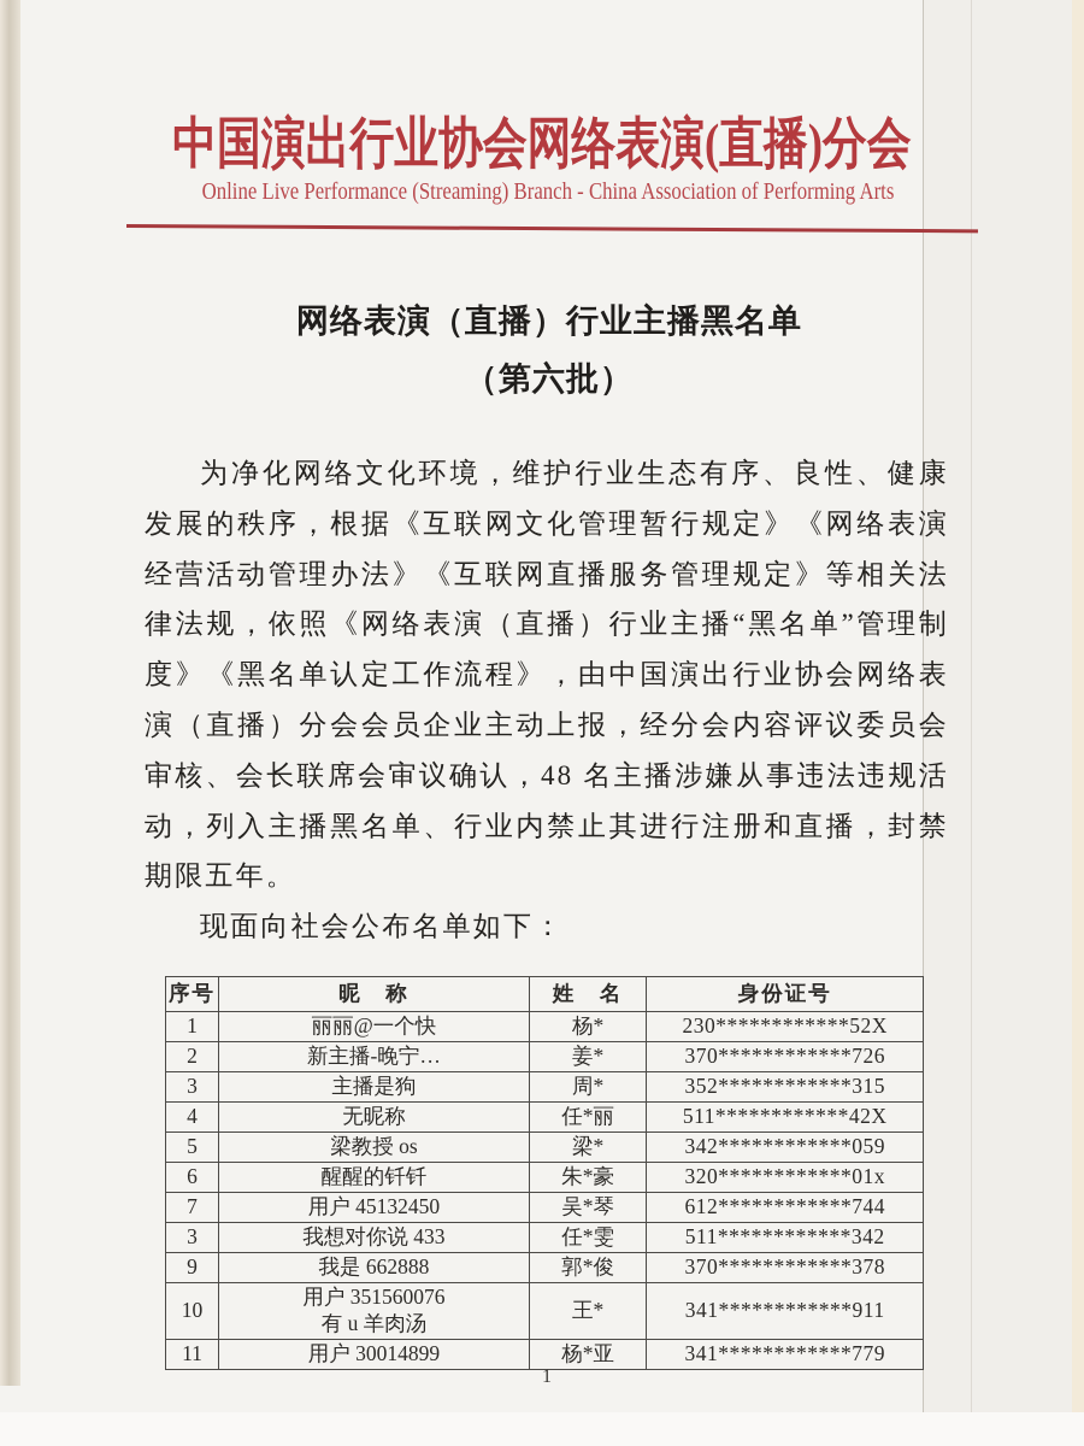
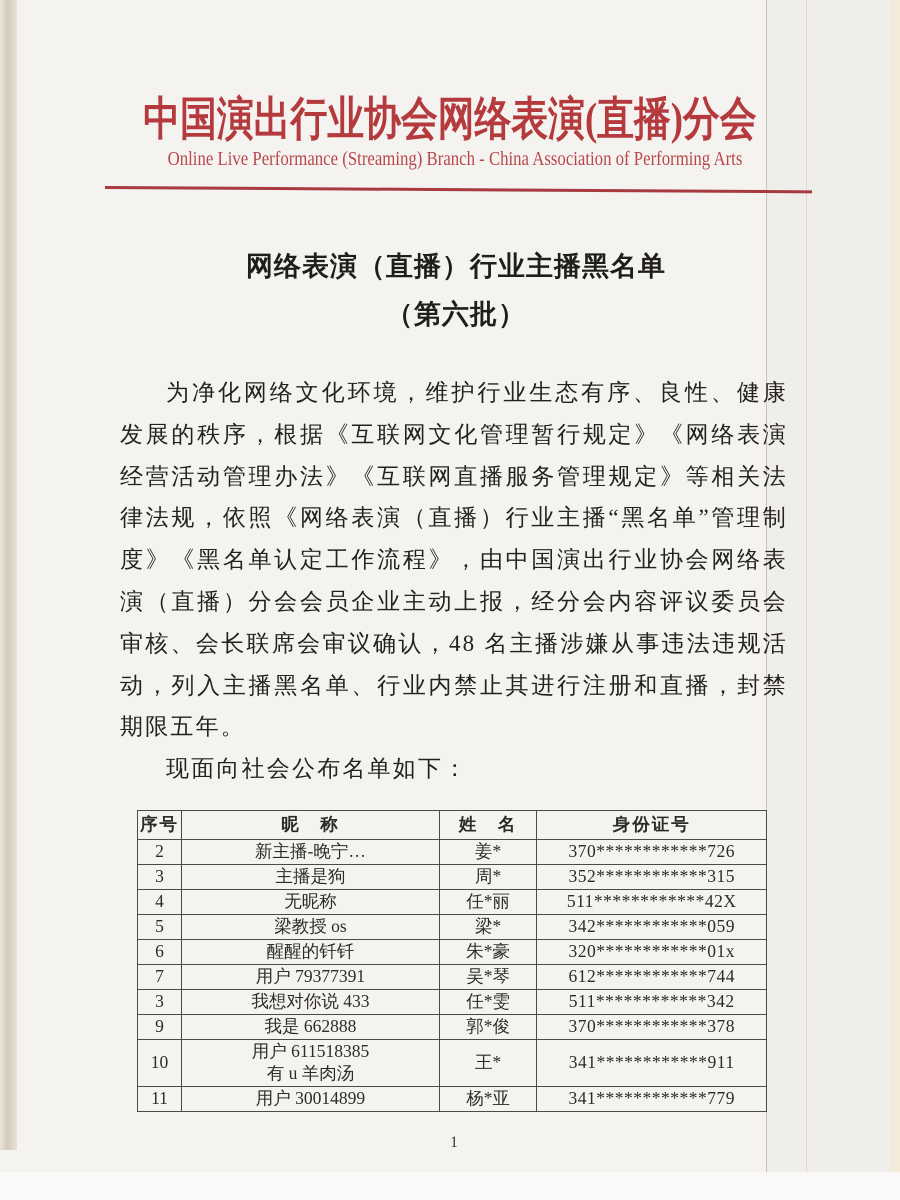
  中国演出行业协会网络表演(直播)分会
  Online Live Performance (Streaming) Branch - China Association of Performing Arts
  网络表演（直播）行业主播黑名单
  （第六批）
  为净化网络文化环境，维护行业生态有序、良性、健康发展的秩序，根据《互联网文化管理暂行规定》《网络表演经营活动管理办法》《互联网直播服务管理规定》等相关法律法规，依照《网络表演（直播）行业主播“黑名单”管理制度》《黑名单认定工作流程》，由中国演出行业协会网络表演（直播）分会会员企业主动上报，经分会内容评议委员会审核、会长联席会审议确认，48 名主播涉嫌从事违法违规活动，列入主播黑名单、行业内禁止其进行注册和直播，封禁期限五年。
  现面向社会公布名单如下：
  序号	昵 称	姓 名	身份证号
- 1	丽丽@一个快	杨*	230************52X
  2	新主播-晚宁…	姜*	370************726
  3	主播是狗	周*	352************315
  4	无昵称	任*丽	511************42X
  5	梁教授 os	梁*	342************059
  6	醒醒的钎钎	朱*豪	320************01x
- 7	用户 45132450	吴*琴	612************744
+ 7	用户 79377391	吴*琴	612************744
  3	我想对你说 433	任*雯	511************342
  9	我是 662888	郭*俊	370************378
- 10	用户 351560076 有 u 羊肉汤	王*	341************911
+ 10	用户 611518385 有 u 羊肉汤	王*	341************911
  11	用户 30014899	杨*亚	341************779
  1
